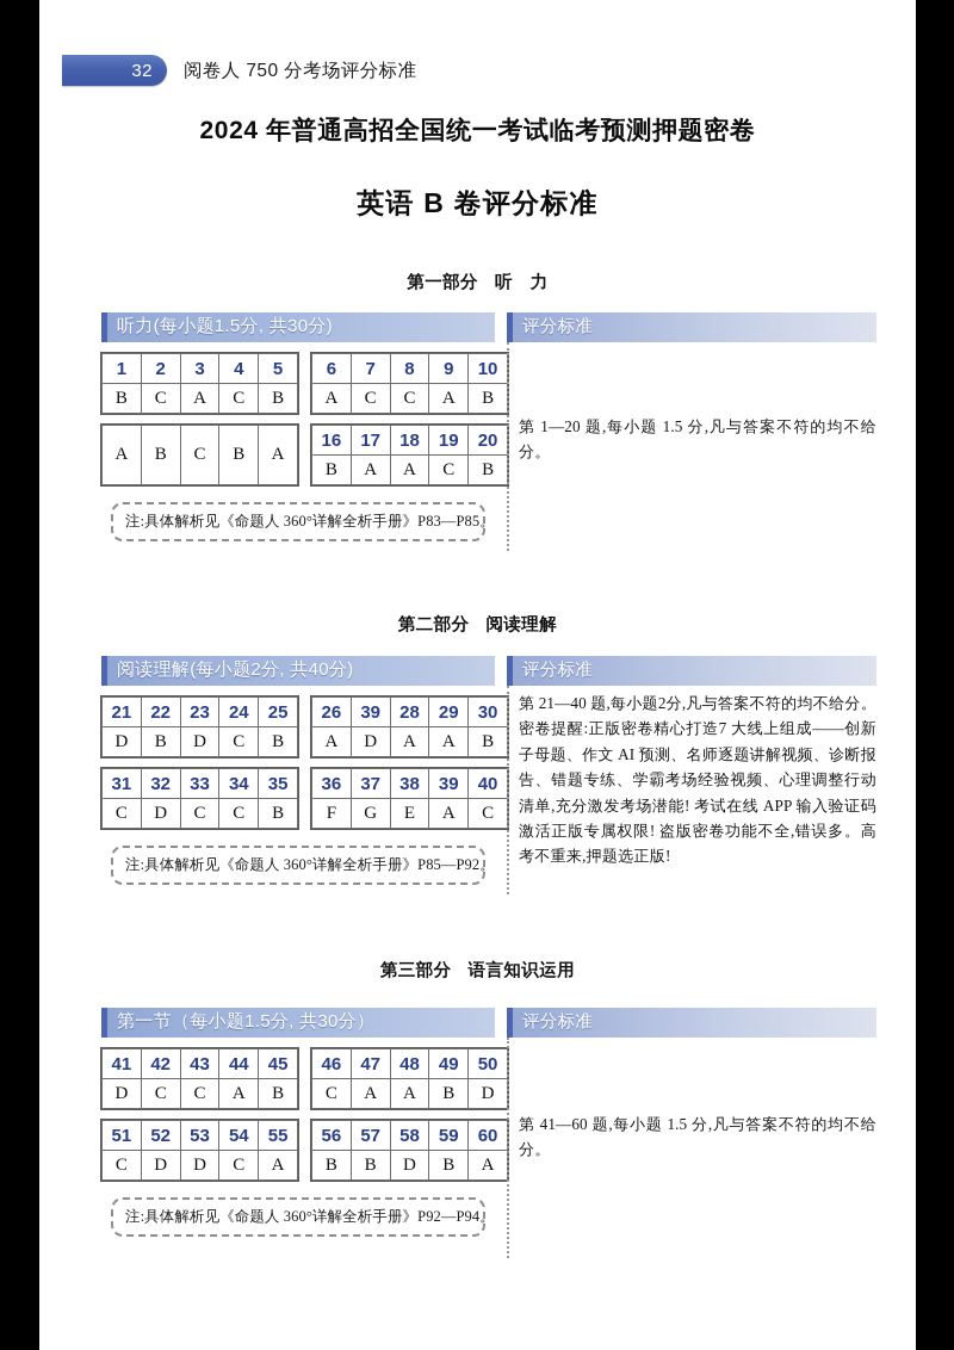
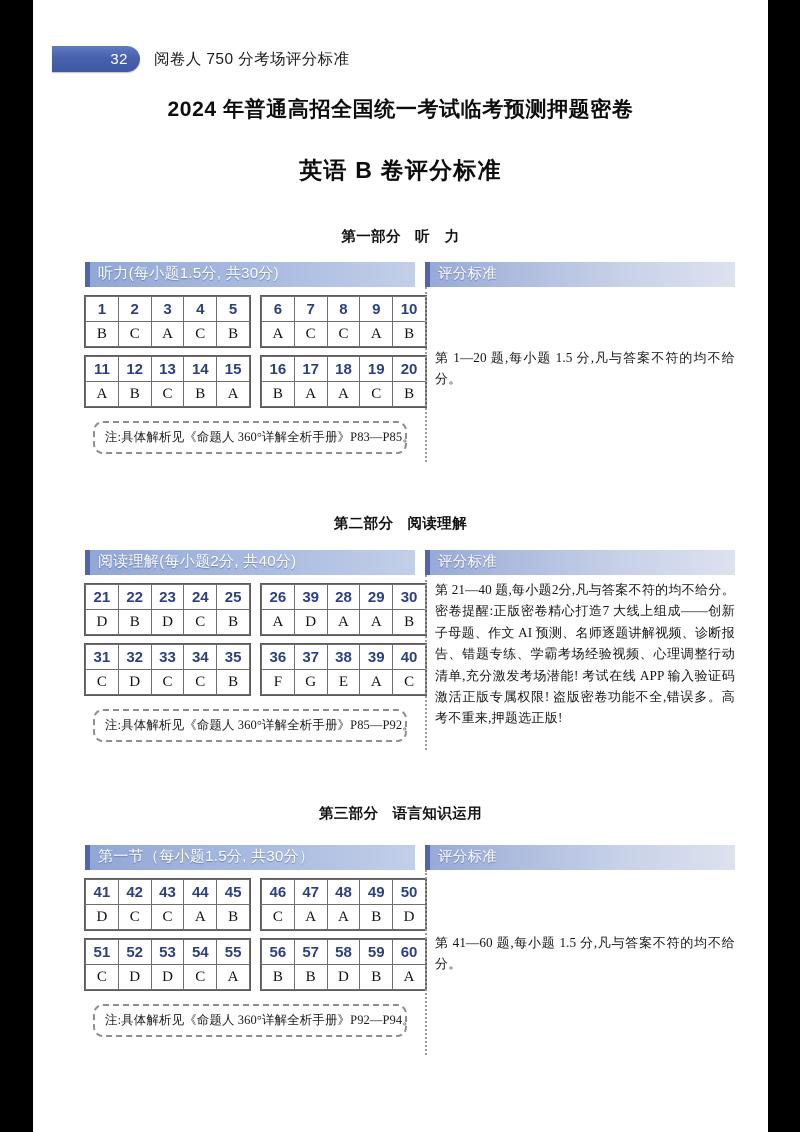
  32
  阅卷人 750 分考场评分标准
  2024 年普通高招全国统一考试临考预测押题密卷
  英语 B 卷评分标准
  第一部分 听 力
  听力(每小题1.5分, 共30分)
  1	2	3	4	5
  B	C	A	C	B
  6	7	8	9	10
  A	C	C	A	B
+ 11	12	13	14	15
  A	B	C	B	A
  16	17	18	19	20
  B	A	A	C	B
  注:具体解析见《命题人 360°详解全析手册》P83—P85。
  评分标准
  第 1—20 题,每小题 1.5 分,凡与答案不符的均不给分。
  第二部分 阅读理解
  阅读理解(每小题2分, 共40分)
  21	22	23	24	25
  D	B	D	C	B
  26	39	28	29	30
  A	D	A	A	B
  31	32	33	34	35
  C	D	C	C	B
  36	37	38	39	40
  F	G	E	A	C
  注:具体解析见《命题人 360°详解全析手册》P85—P92。
  评分标准
  第 21—40 题,每小题2分,凡与答案不符的均不给分。密卷提醒:正版密卷精心打造7 大线上组成——创新子母题、作文 AI 预测、名师逐题讲解视频、诊断报告、错题专练、学霸考场经验视频、心理调整行动清单,充分激发考场潜能! 考试在线 APP 输入验证码激活正版专属权限! 盗版密卷功能不全,错误多。高考不重来,押题选正版!
  第三部分 语言知识运用
  第一节（每小题1.5分, 共30分）
  41	42	43	44	45
  D	C	C	A	B
  46	47	48	49	50
  C	A	A	B	D
  51	52	53	54	55
  C	D	D	C	A
  56	57	58	59	60
  B	B	D	B	A
  注:具体解析见《命题人 360°详解全析手册》P92—P94。
  评分标准
  第 41—60 题,每小题 1.5 分,凡与答案不符的均不给分。
